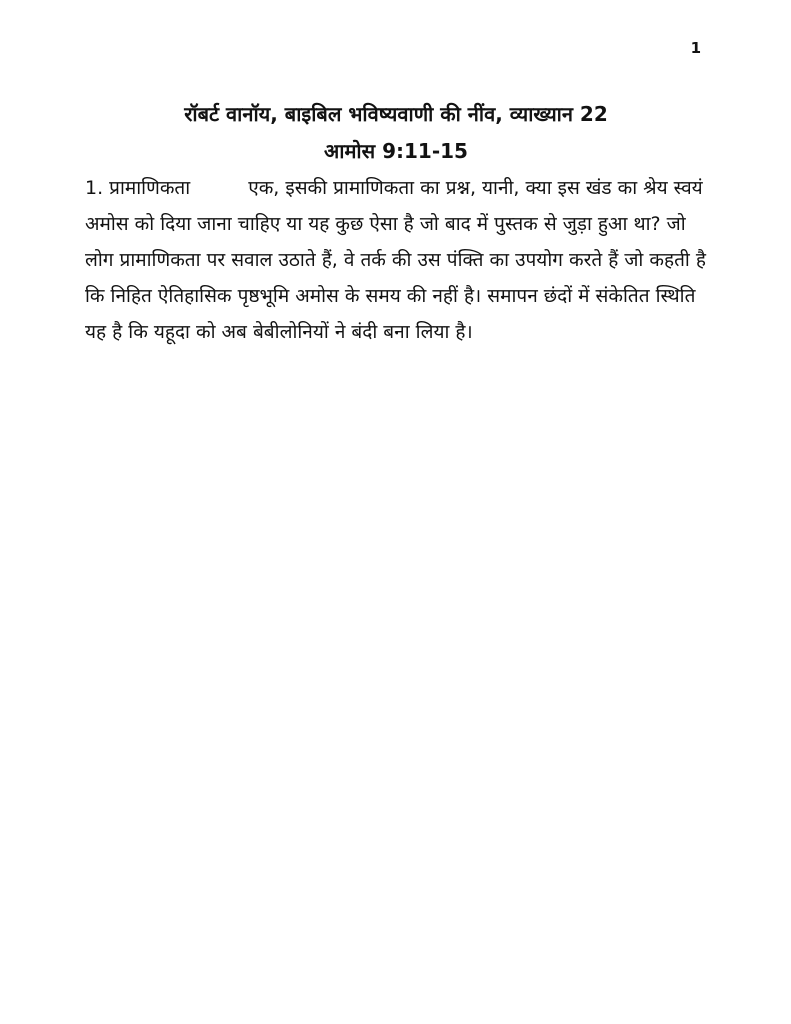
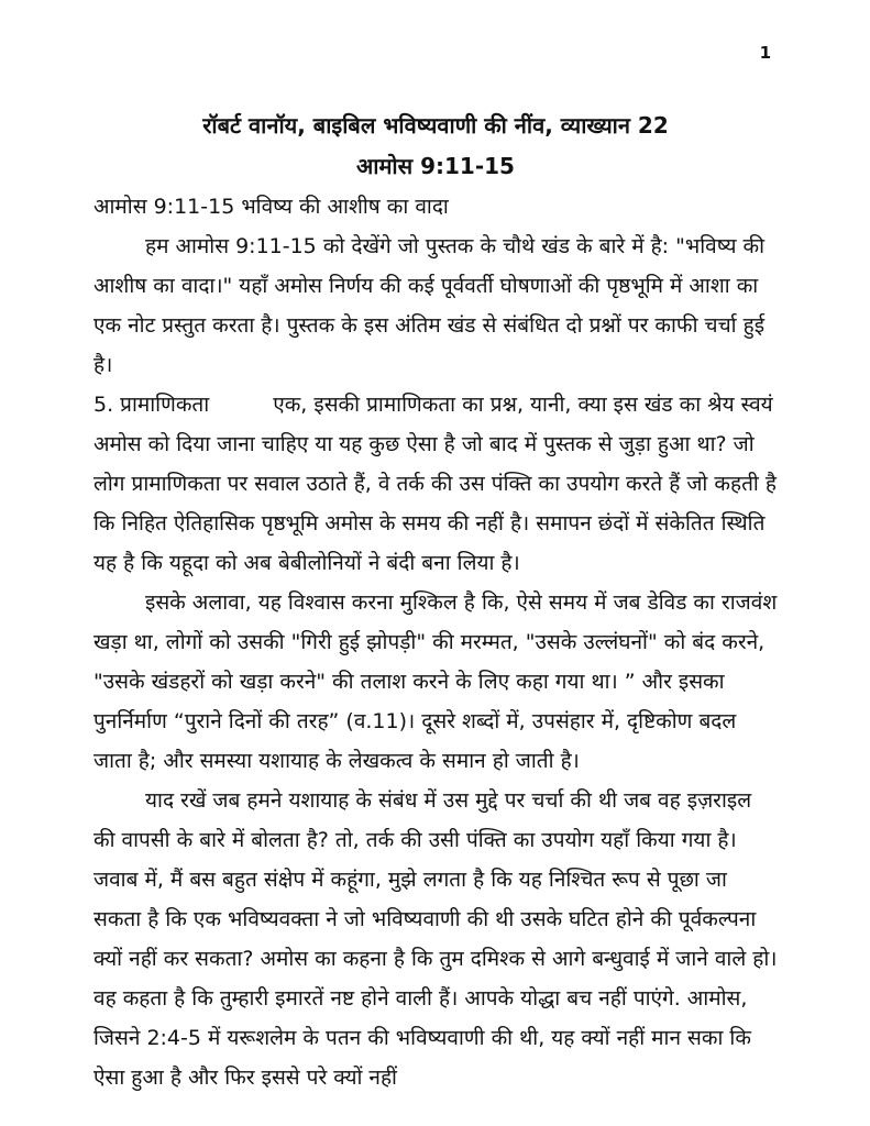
  1
  रॉबर्ट वानॉय, बाइबिल भविष्यवाणी की नींव, व्याख्यान 22
  आमोस 9:11-15
+ आमोस 9:11-15 भविष्य की आशीष का वादा
+ हम आमोस 9:11-15 को देखेंगे जो पुस्तक के चौथे खंड के बारे में है: "भविष्य की आशीष का वादा।" यहाँ अमोस निर्णय की कई पूर्ववर्ती घोषणाओं की पृष्ठभूमि में आशा का एक नोट प्रस्तुत करता है। पुस्तक के इस अंतिम खंड से संबंधित दो प्रश्नों पर काफी चर्चा हुई है।
- 1. प्रामाणिकता एक, इसकी प्रामाणिकता का प्रश्न, यानी, क्या इस खंड का श्रेय स्वयं अमोस को दिया जाना चाहिए या यह कुछ ऐसा है जो बाद में पुस्तक से जुड़ा हुआ था? जो लोग प्रामाणिकता पर सवाल उठाते हैं, वे तर्क की उस पंक्ति का उपयोग करते हैं जो कहती है कि निहित ऐतिहासिक पृष्ठभूमि अमोस के समय की नहीं है। समापन छंदों में संकेतित स्थिति यह है कि यहूदा को अब बेबीलोनियों ने बंदी बना लिया है।
+ 5. प्रामाणिकता एक, इसकी प्रामाणिकता का प्रश्न, यानी, क्या इस खंड का श्रेय स्वयं अमोस को दिया जाना चाहिए या यह कुछ ऐसा है जो बाद में पुस्तक से जुड़ा हुआ था? जो लोग प्रामाणिकता पर सवाल उठाते हैं, वे तर्क की उस पंक्ति का उपयोग करते हैं जो कहती है कि निहित ऐतिहासिक पृष्ठभूमि अमोस के समय की नहीं है। समापन छंदों में संकेतित स्थिति यह है कि यहूदा को अब बेबीलोनियों ने बंदी बना लिया है।
+ इसके अलावा, यह विश्वास करना मुश्किल है कि, ऐसे समय में जब डेविड का राजवंश खड़ा था, लोगों को उसकी "गिरी हुई झोपड़ी" की मरम्मत, "उसके उल्लंघनों" को बंद करने, "उसके खंडहरों को खड़ा करने" की तलाश करने के लिए कहा गया था। ” और इसका पुनर्निर्माण “पुराने दिनों की तरह” (व.11)। दूसरे शब्दों में, उपसंहार में, दृष्टिकोण बदल जाता है; और समस्या यशायाह के लेखकत्व के समान हो जाती है।
+ याद रखें जब हमने यशायाह के संबंध में उस मुद्दे पर चर्चा की थी जब वह इज़राइल की वापसी के बारे में बोलता है? तो, तर्क की उसी पंक्ति का उपयोग यहाँ किया गया है। जवाब में, मैं बस बहुत संक्षेप में कहूंगा, मुझे लगता है कि यह निश्चित रूप से पूछा जा सकता है कि एक भविष्यवक्ता ने जो भविष्यवाणी की थी उसके घटित होने की पूर्वकल्पना क्यों नहीं कर सकता? अमोस का कहना है कि तुम दमिश्क से आगे बन्धुवाई में जाने वाले हो। वह कहता है कि तुम्हारी इमारतें नष्ट होने वाली हैं। आपके योद्धा बच नहीं पाएंगे. आमोस, जिसने 2:4-5 में यरूशलेम के पतन की भविष्यवाणी की थी, यह क्यों नहीं मान सका कि ऐसा हुआ है और फिर इससे परे क्यों नहीं
